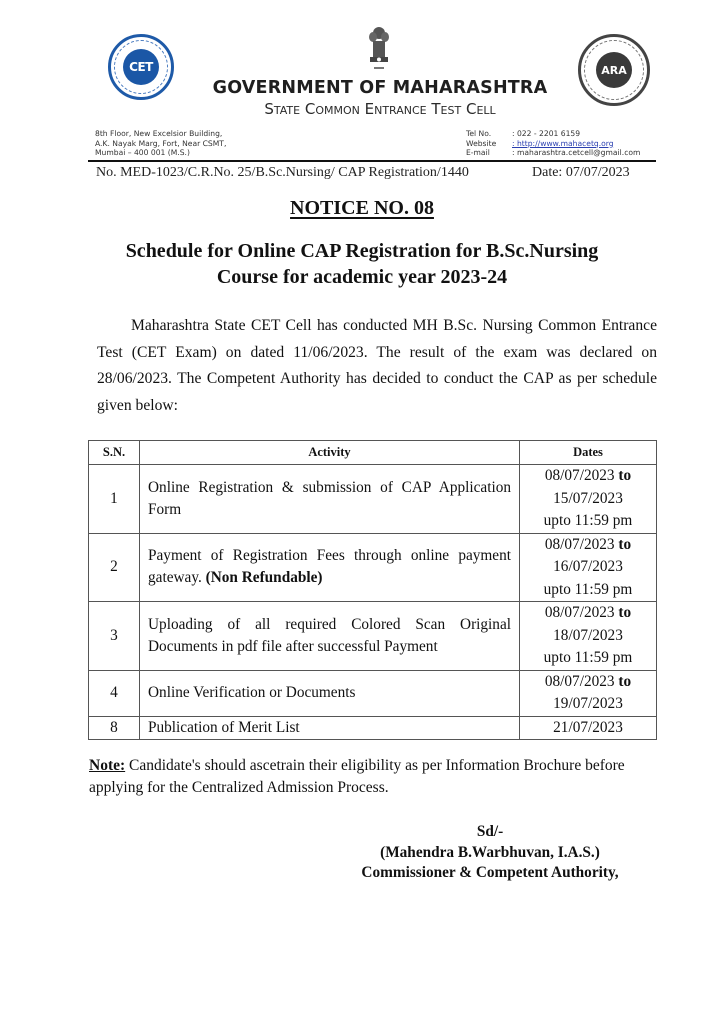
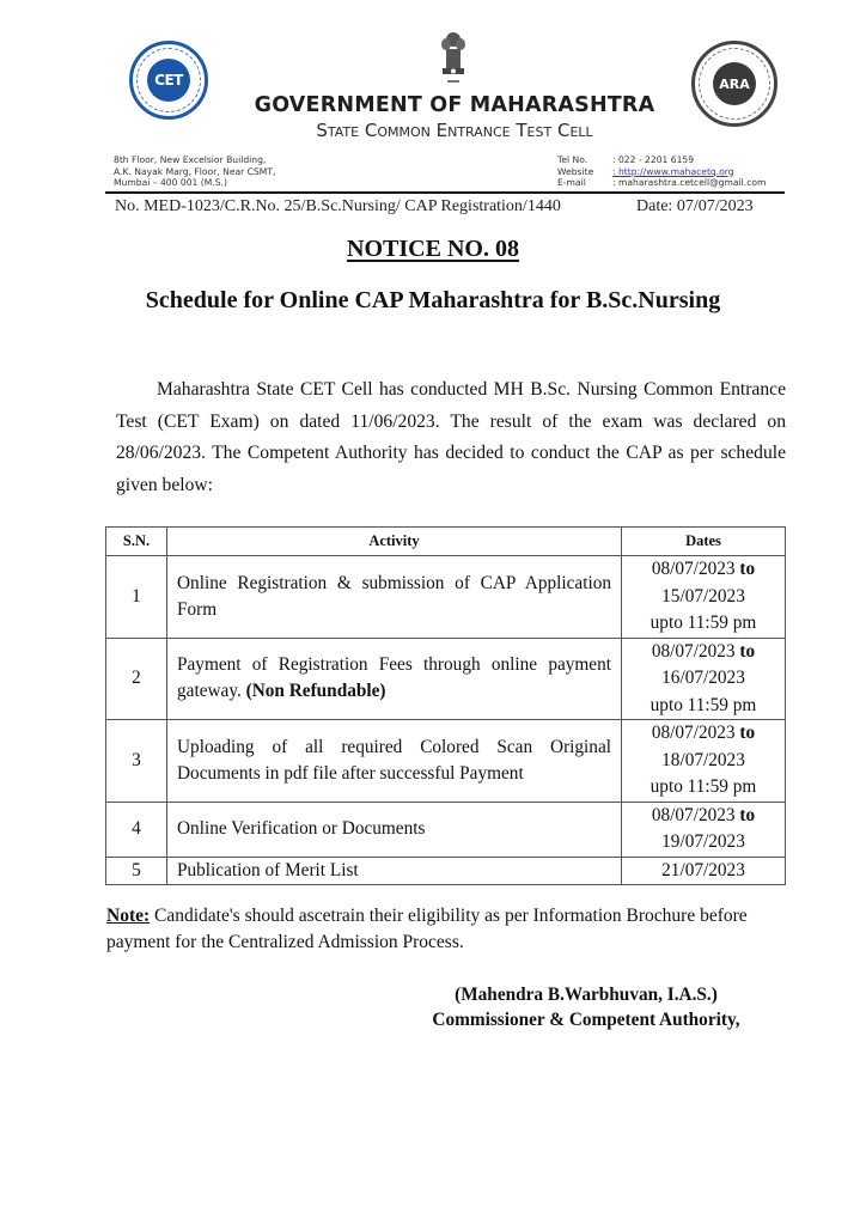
  CET
  ARA
  GOVERNMENT OF MAHARASHTRA
  State Common Entrance Test Cell
  8th Floor, New Excelsior Building,
- A.K. Nayak Marg, Fort, Near CSMT,
+ A.K. Nayak Marg, Floor, Near CSMT,
  Mumbai – 400 001 (M.S.)
  Tel No.
  : 022 - 2201 6159
  Website
  : http://www.mahacetq.org
  E-mail
  : maharashtra.cetcell@gmail.com
  No. MED-1023/C.R.No. 25/B.Sc.Nursing/ CAP Registration/1440
  Date: 07/07/2023
  NOTICE NO. 08
- Schedule for Online CAP Registration for B.Sc.Nursing
+ Schedule for Online CAP Maharashtra for B.Sc.Nursing
- Course for academic year 2023-24
  Maharashtra State CET Cell has conducted MH B.Sc. Nursing Common Entrance Test (CET Exam) on dated 11/06/2023. The result of the exam was declared on 28/06/2023. The Competent Authority has decided to conduct the CAP as per schedule given below:
  S.N.	Activity	Dates
  1	Online Registration & submission of CAP Application Form	08/07/2023 to 15/07/2023 upto 11:59 pm
  2	Payment of Registration Fees through online payment gateway. (Non Refundable)	08/07/2023 to 16/07/2023 upto 11:59 pm
  3	Uploading of all required Colored Scan Original Documents in pdf file after successful Payment	08/07/2023 to 18/07/2023 upto 11:59 pm
  4	Online Verification or Documents	08/07/2023 to 19/07/2023
- 8	Publication of Merit List	21/07/2023
+ 5	Publication of Merit List	21/07/2023
- Note: Candidate's should ascetrain their eligibility as per Information Brochure before applying for the Centralized Admission Process.
+ Note: Candidate's should ascetrain their eligibility as per Information Brochure before payment for the Centralized Admission Process.
- Sd/-
  (Mahendra B.Warbhuvan, I.A.S.)
  Commissioner & Competent Authority,
